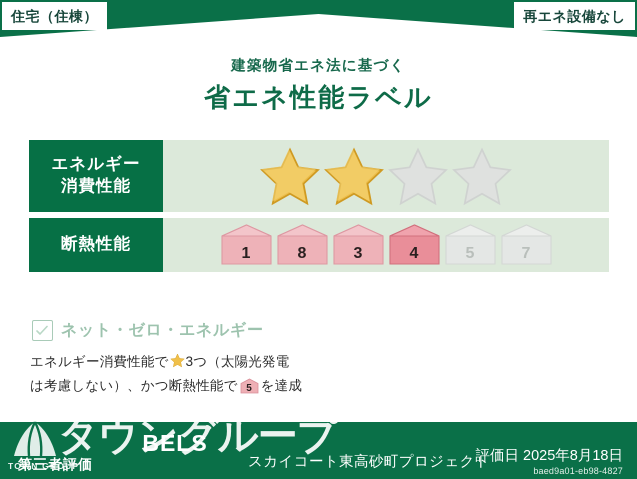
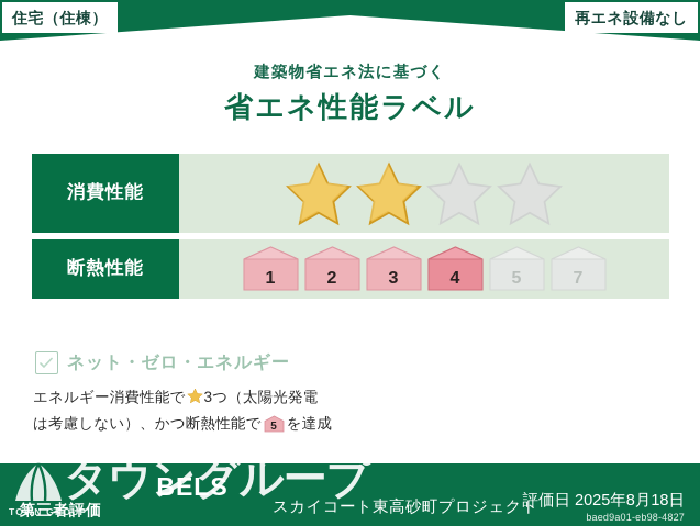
  住宅（住棟）
  再エネ設備なし
  建築物省エネ法に基づく
  省エネ性能ラベル
- エネルギー
  消費性能
  断熱性能
  1
- 8
+ 2
  3
  4
  5
  7
  ネット・ゼロ・エネルギー
  エネルギー消費性能で 3つ（太陽光発電
  は考慮しない）、かつ断熱性能で
  5
  を達成
  BELS
  第三者評価
  スカイコート東高砂町プロジェクト
  評価日 2025年8月18日
  baed9a01-eb98-4827
  TOWN GROUP
  タウングループ
